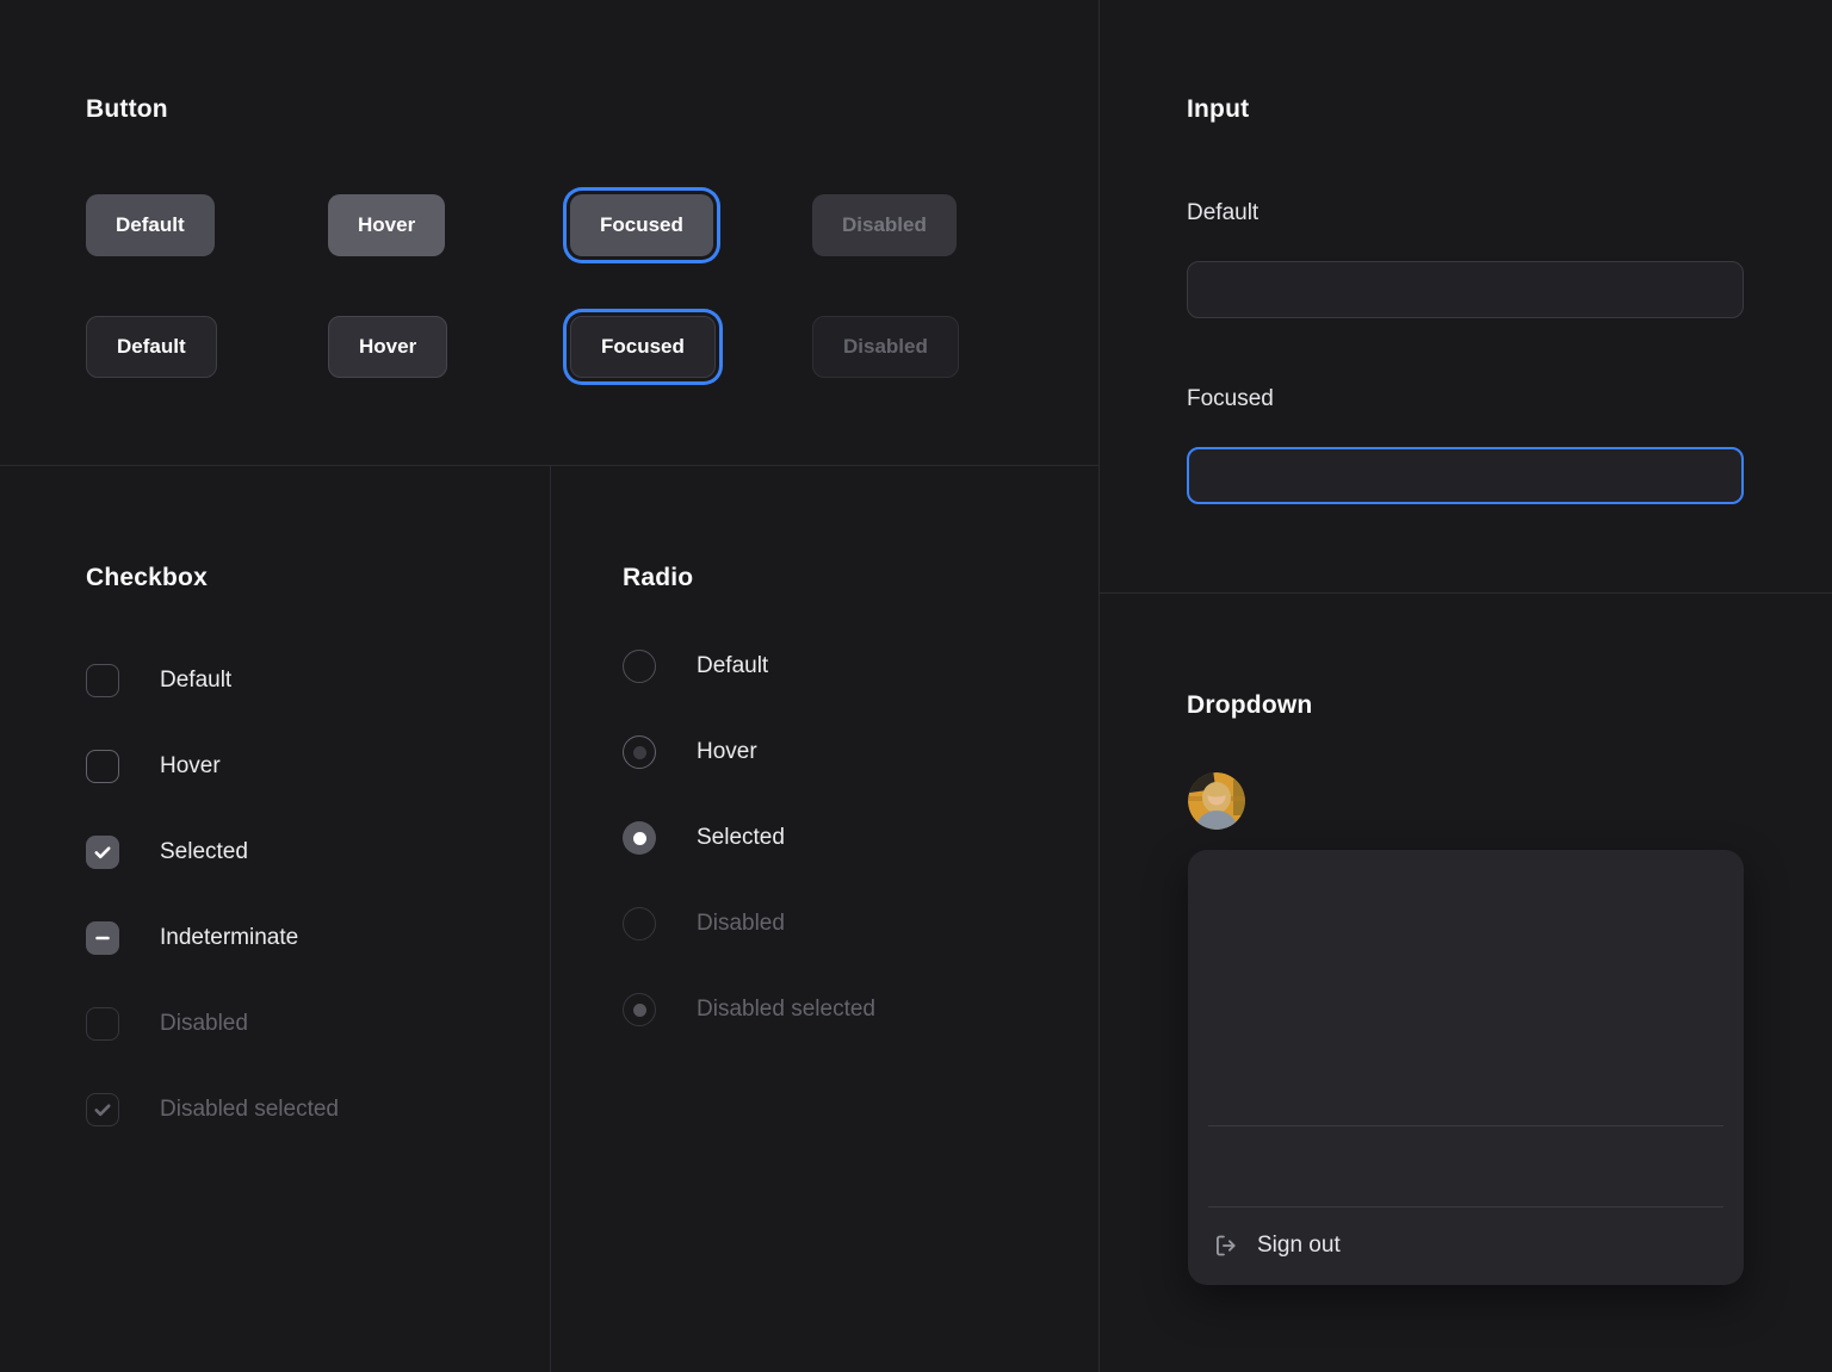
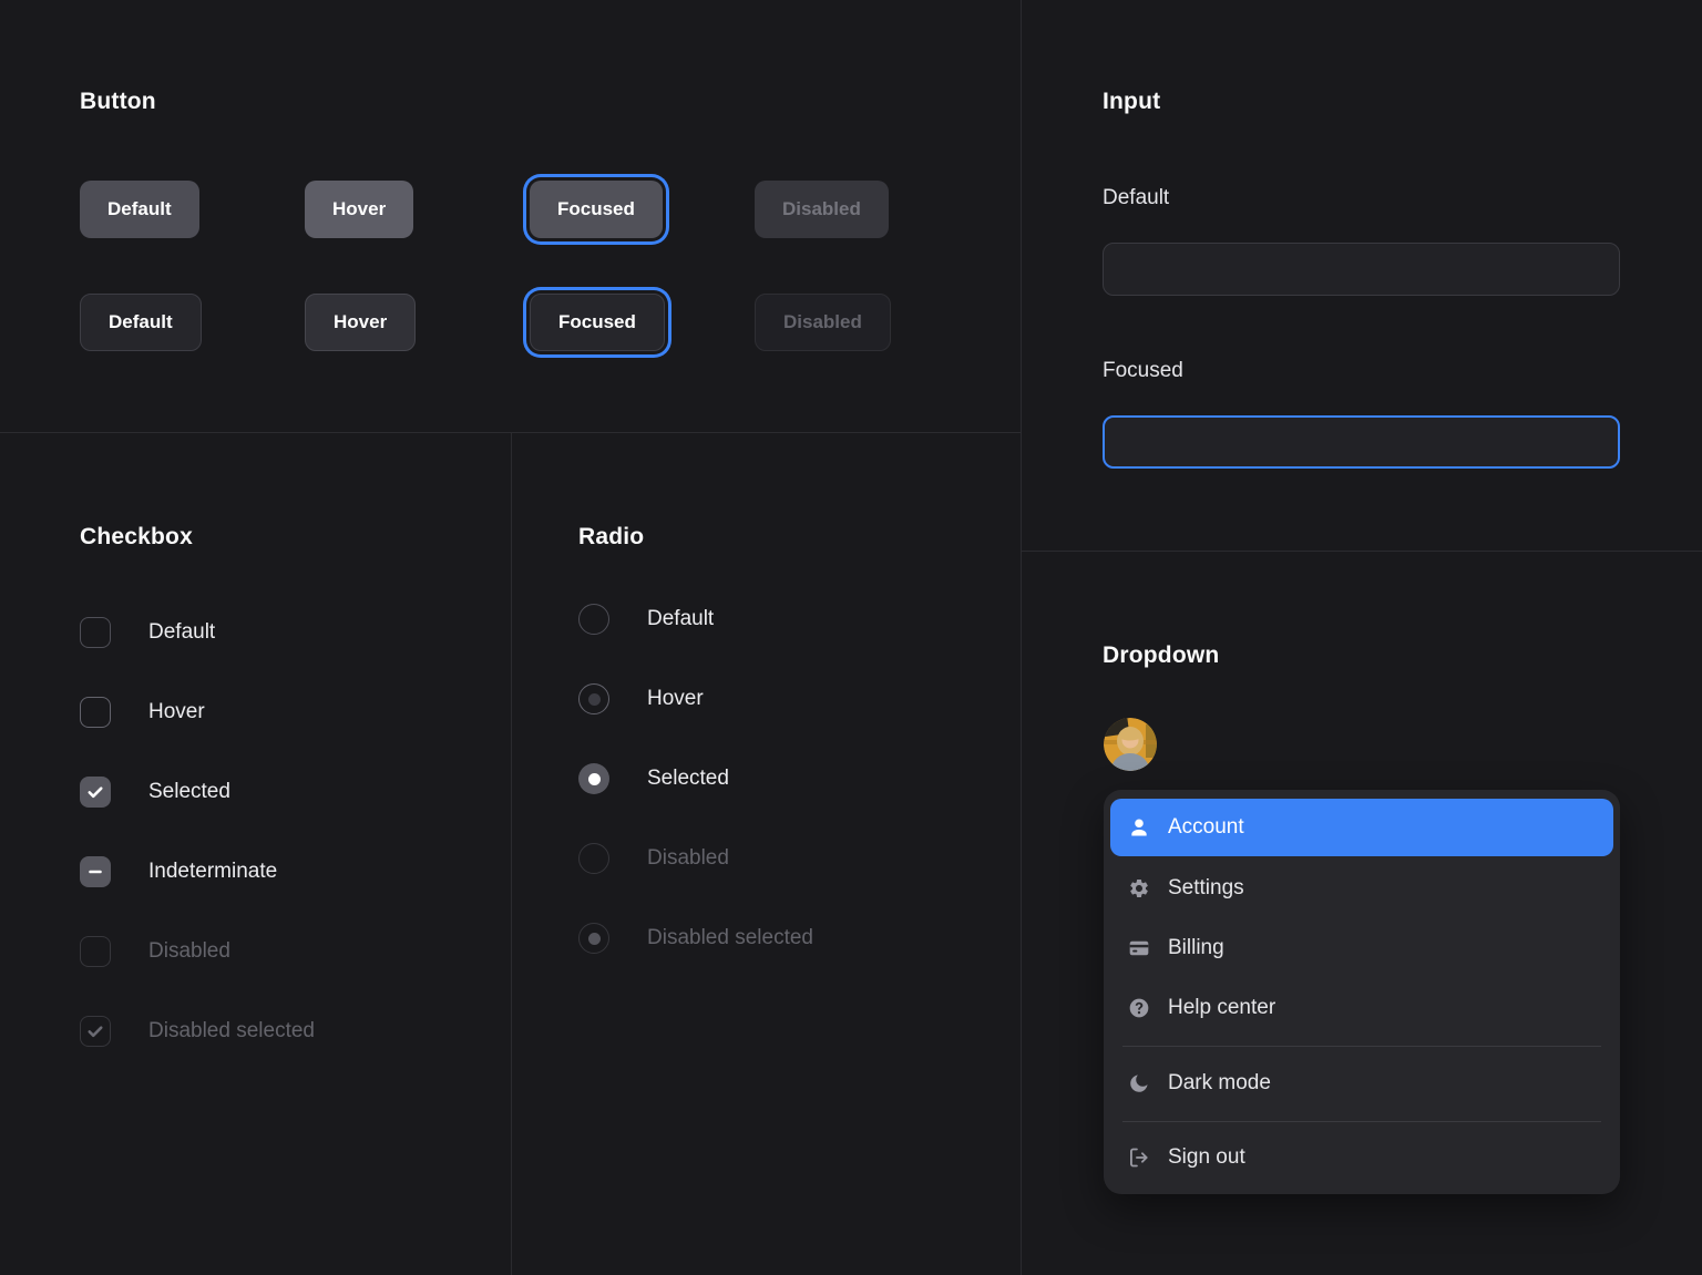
  Button
  Default
  Hover
  Focused
  Disabled
  Default
  Hover
  Focused
  Disabled
  Input
  Default
  Focused
  Checkbox
  Default
  Hover
  Selected
  Indeterminate
  Disabled
  Disabled selected
  Radio
  Default
  Hover
  Selected
  Disabled
  Disabled selected
  Dropdown
+ Account
+ Settings
+ Billing
+ Help center
+ Dark mode
  Sign out
